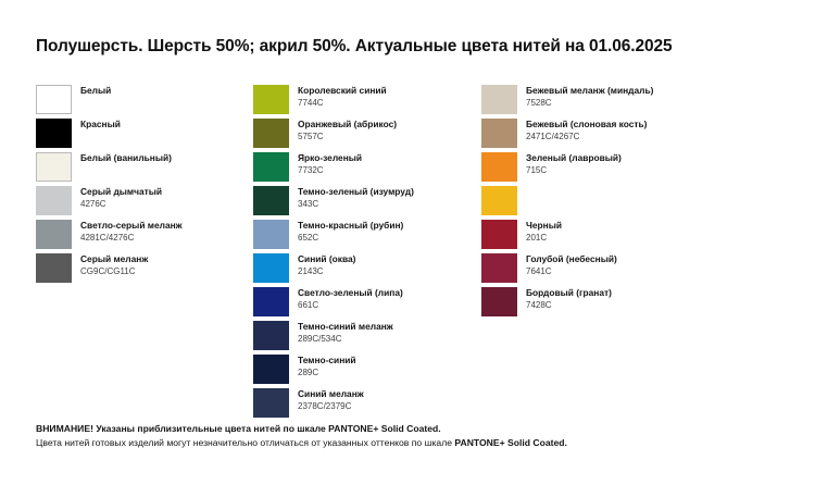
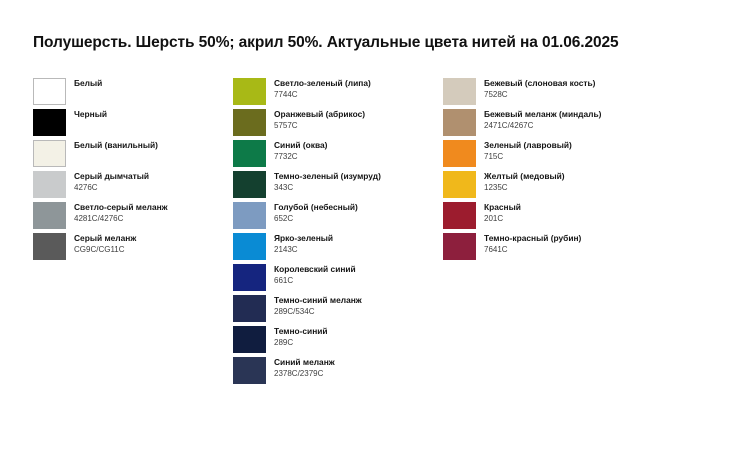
  Полушерсть. Шерсть 50%; акрил 50%. Актуальные цвета нитей на 01.06.2025
  Белый
- Красный
+ Черный
  Белый (ванильный)
  Серый дымчатый
  4276C
  Светло-серый меланж
  4281C/4276C
  Серый меланж
  CG9C/CG11C
- Королевский синий
+ Светло-зеленый (липа)
  7744C
  Оранжевый (абрикос)
  5757C
- Ярко-зеленый
+ Синий (оква)
  7732C
  Темно-зеленый (изумруд)
  343C
- Темно-красный (рубин)
+ Голубой (небесный)
  652C
- Синий (оква)
+ Ярко-зеленый
  2143C
- Светло-зеленый (липа)
+ Королевский синий
  661C
  Темно-синий меланж
  289C/534C
  Темно-синий
  289C
  Синий меланж
  2378C/2379C
- Бежевый меланж (миндаль)
+ Бежевый (слоновая кость)
  7528C
- Бежевый (слоновая кость)
+ Бежевый меланж (миндаль)
  2471C/4267C
  Зеленый (лавровый)
  715C
+ Желтый (медовый)
+ 1235C
- Черный
+ Красный
  201C
- Голубой (небесный)
+ Темно-красный (рубин)
  7641C
- Бордовый (гранат)
- 7428C
- ВНИМАНИЕ! Указаны приблизительные цвета нитей по шкале PANTONE+ Solid Coated.
- Цвета нитей готовых изделий могут незначительно отличаться от указанных оттенков по шкале PANTONE+ Solid Coated.
